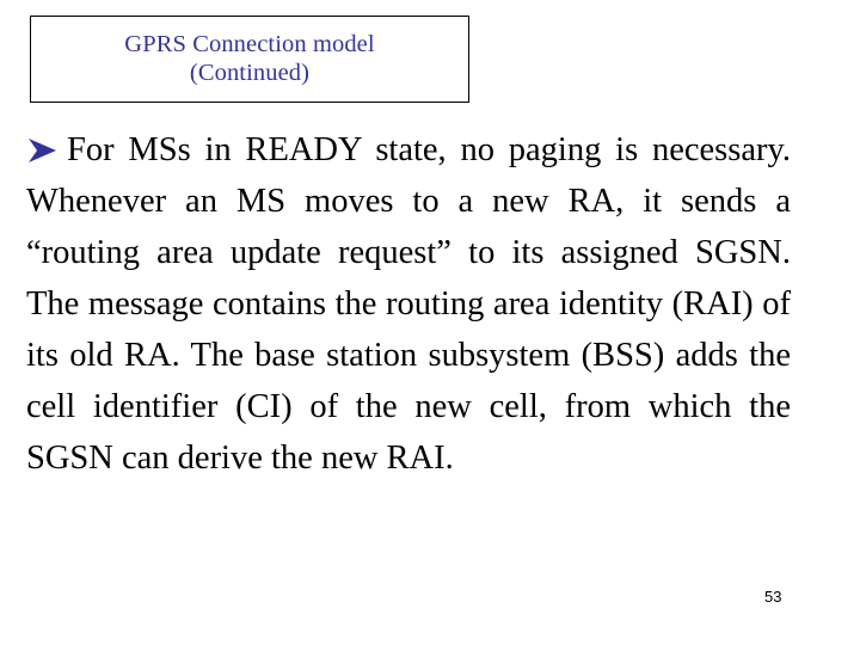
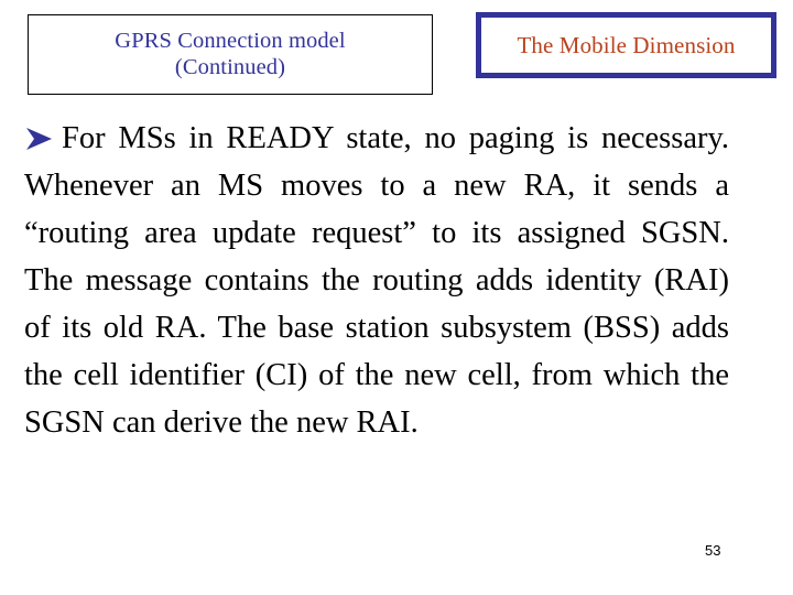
  GPRS Connection model
  (Continued)
+ The Mobile Dimension
- For MSs in READY state, no paging is necessary. Whenever an MS moves to a new RA, it sends a “routing area update request” to its assigned SGSN. The message contains the routing area identity (RAI) of its old RA. The base station subsystem (BSS) adds the cell identifier (CI) of the new cell, from which the SGSN can derive the new RAI.
+ For MSs in READY state, no paging is necessary. Whenever an MS moves to a new RA, it sends a “routing area update request” to its assigned SGSN. The message contains the routing adds identity (RAI) of its old RA. The base station subsystem (BSS) adds the cell identifier (CI) of the new cell, from which the SGSN can derive the new RAI.
  53
